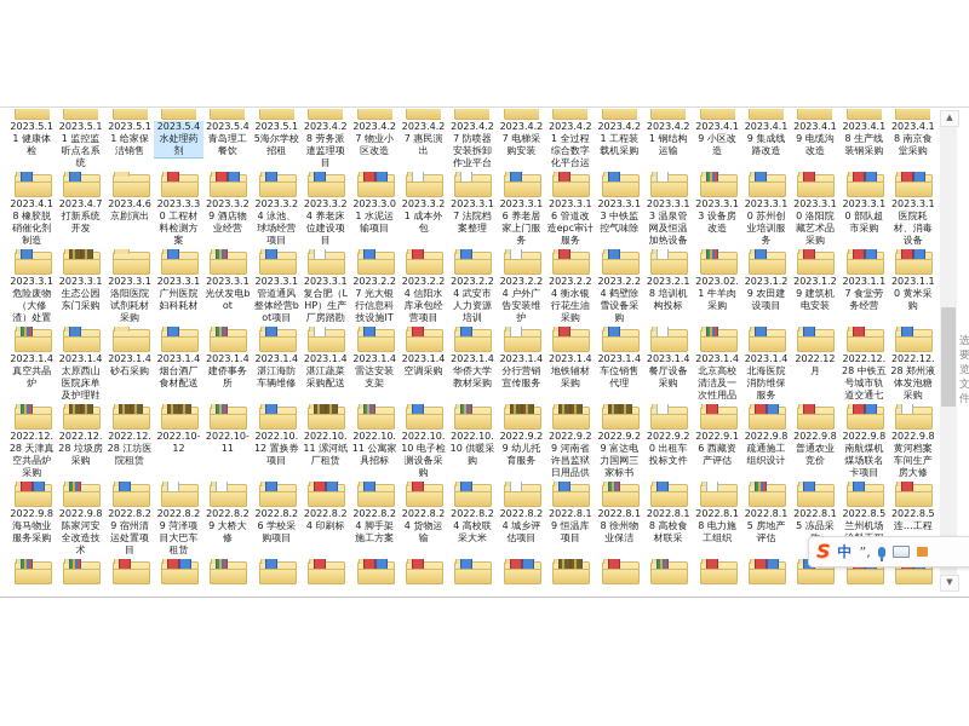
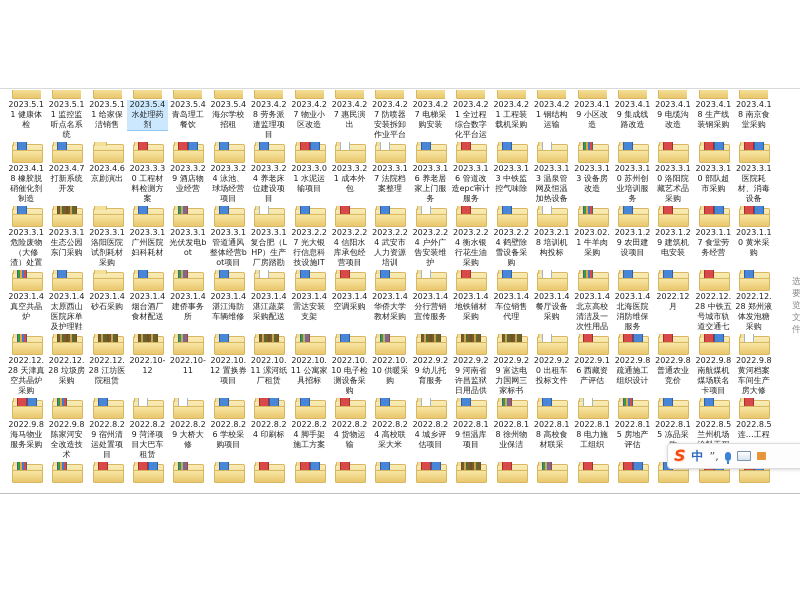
  2023.5.11 健康体检
  2023.5.11 监控监听点名系统
  2023.5.11 给家保洁销售
  2023.5.4水处理药剂
  2023.5.4青岛理工餐饮
- 2023.5.15海尔学校招租
+ 2023.5.4海尔学校招租
  2023.4.28 劳务派遣监理项目
  2023.4.27 物业小区改造
  2023.4.27 惠民演出
  2023.4.27 防喷器安装拆卸作业平台
  2023.4.27 电梯采购安装
  2023.4.21 全过程综合数字化平台运
  2023.4.21 工程装载机采购
  2023.4.21 钢结构运输
  2023.4.19 小区改造
  2023.4.19 集成线路改造
  2023.4.19 电缆沟改造
  2023.4.18 生产线装钢采购
  2023.4.18 南京食堂采购
  2023.4.18 橡胶脱硝催化剂制造
  2023.4.7打新系统开发
  2023.4.6京剧演出
  2023.3.30 工程材料检测方案
  2023.3.29 酒店物业经营
  2023.3.24 泳池、球场经营项目
  2023.3.24 养老床位建设项目
  2023.3.01 水泥运输项目
  2023.3.21 成本外包
  2023.3.17 法院档案整理
  2023.3.16 养老居家上门服务
  2023.3.16 管道改造epc审计服务
  2023.3.13 中铁监控气味除
  2023.3.13 温泉管网及恒温加热设备
  2023.3.13 设备房改造
  2023.3.10 苏州创业培训服务
  2023.3.10 洛阳院藏艺术品采购
  2023.3.10 部队超市采购
  2023.3.1医院耗材、消毒设备
  2023.3.1危险废物（大修渣）处置
  2023.3.1生态公园东门采购
  2023.3.1洛阳医院试剂耗材采购
  2023.3.1广州医院妇科耗材
  2023.3.1光伏发电bot
  2023.3.1管道通风整体经营bot项目
  2023.3.1复合肥（LHP）生产厂房踏勘
  2023.2.27 光大银行信息科技设施IT
  2023.2.24 信阳水库承包经营项目
  2023.2.24 武安市人力资源培训
  2023.2.24 户外广告安装维护
  2023.2.24 衡水银行花生油采购
  2023.2.24 鹤壁除雪设备采购
  2023.2.18 培训机构投标
  2023.02.1 牛羊肉采购
  2023.1.29 农田建设项目
  2023.1.29 建筑机电安装
  2023.1.17 食堂劳务经营
  2023.1.10 黄米采购
  2023.1.4真空共晶炉
  2023.1.4太原西山医院床单及护理鞋
  2023.1.4砂石采购
  2023.1.4烟台酒厂食材配送
  2023.1.4建侨事务所
  2023.1.4湛江海防车辆维修
  2023.1.4湛江蔬菜采购配送
  2023.1.4雷达安装支架
  2023.1.4空调采购
  2023.1.4华侨大学教材采购
  2023.1.4分行营销宣传服务
  2023.1.4地铁辅材采购
  2023.1.4车位销售代理
  2023.1.4餐厅设备采购
  2023.1.4北京高校清洁及一次性用品
  2023.1.4北海医院消防维保服务
  2022.12月
  2022.12.28 中铁五号城市轨道交通七
  2022.12.28 郑州液体发泡糖采购
  2022.12.28 天津真空共晶炉采购
  2022.12.28 垃圾房采购
  2022.12.28 江坊医院租赁
  2022.10-12
  2022.10-11
  2022.10.12 置换券项目
  2022.10.11 漯河纸厂租赁
  2022.10.11 公寓家具招标
  2022.10.10 电子检测设备采购
  2022.10.10 供暖采购
  2022.9.29 幼儿托育服务
  2022.9.29 河南省许昌监狱日用品供
  2022.9.29 富达电力国网三家标书
  2022.9.20 出租车投标文件
  2022.9.16 西藏资产评估
  2022.9.8疏通施工组织设计
  2022.9.8普通农业竞价
  2022.9.8南航煤机煤场联名卡项目
  2022.9.8黄河档案车间生产房大修
  2022.9.8海马物业服务采购
  2022.9.8陈家河安全改造技术
  2022.8.29 宿州清运处置项目
  2022.8.29 菏泽项目大巴车租赁
  2022.8.29 大桥大修
  2022.8.26 学校采购项目
  2022.8.24 印刷标
  2022.8.24 脚手架施工方案
  2022.8.24 货物运输
  2022.8.24 高校联采大米
  2022.8.24 城乡评估项目
  2022.8.19 恒温库项目
  2022.8.18 徐州物业保洁
  2022.8.18 高校食材联采
  2022.8.18 电力施工组织
  2022.8.15 房地产评估
  2022.8.15 冻品采
  2022.8.5兰州机场
  2022.8.5连…工程
- ▲
- ▼
  S
  中
  ”,
